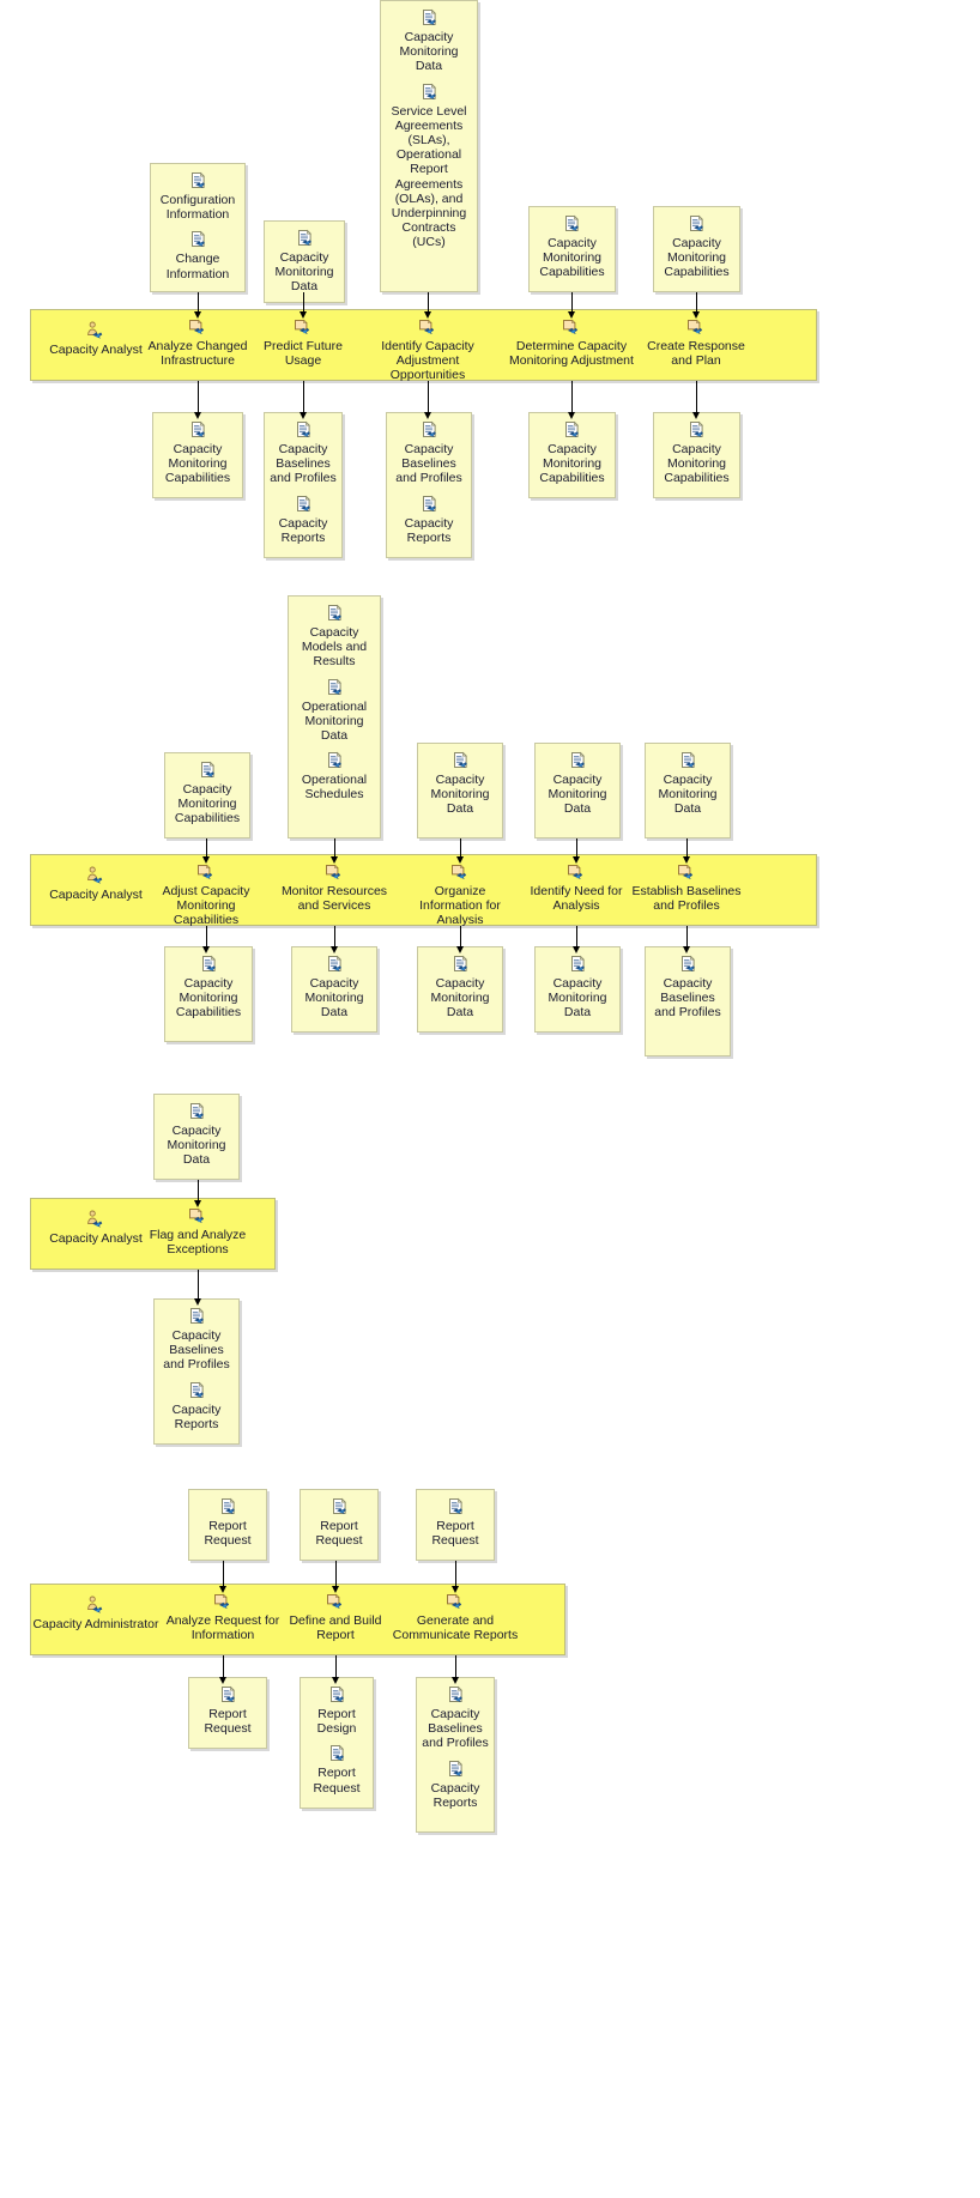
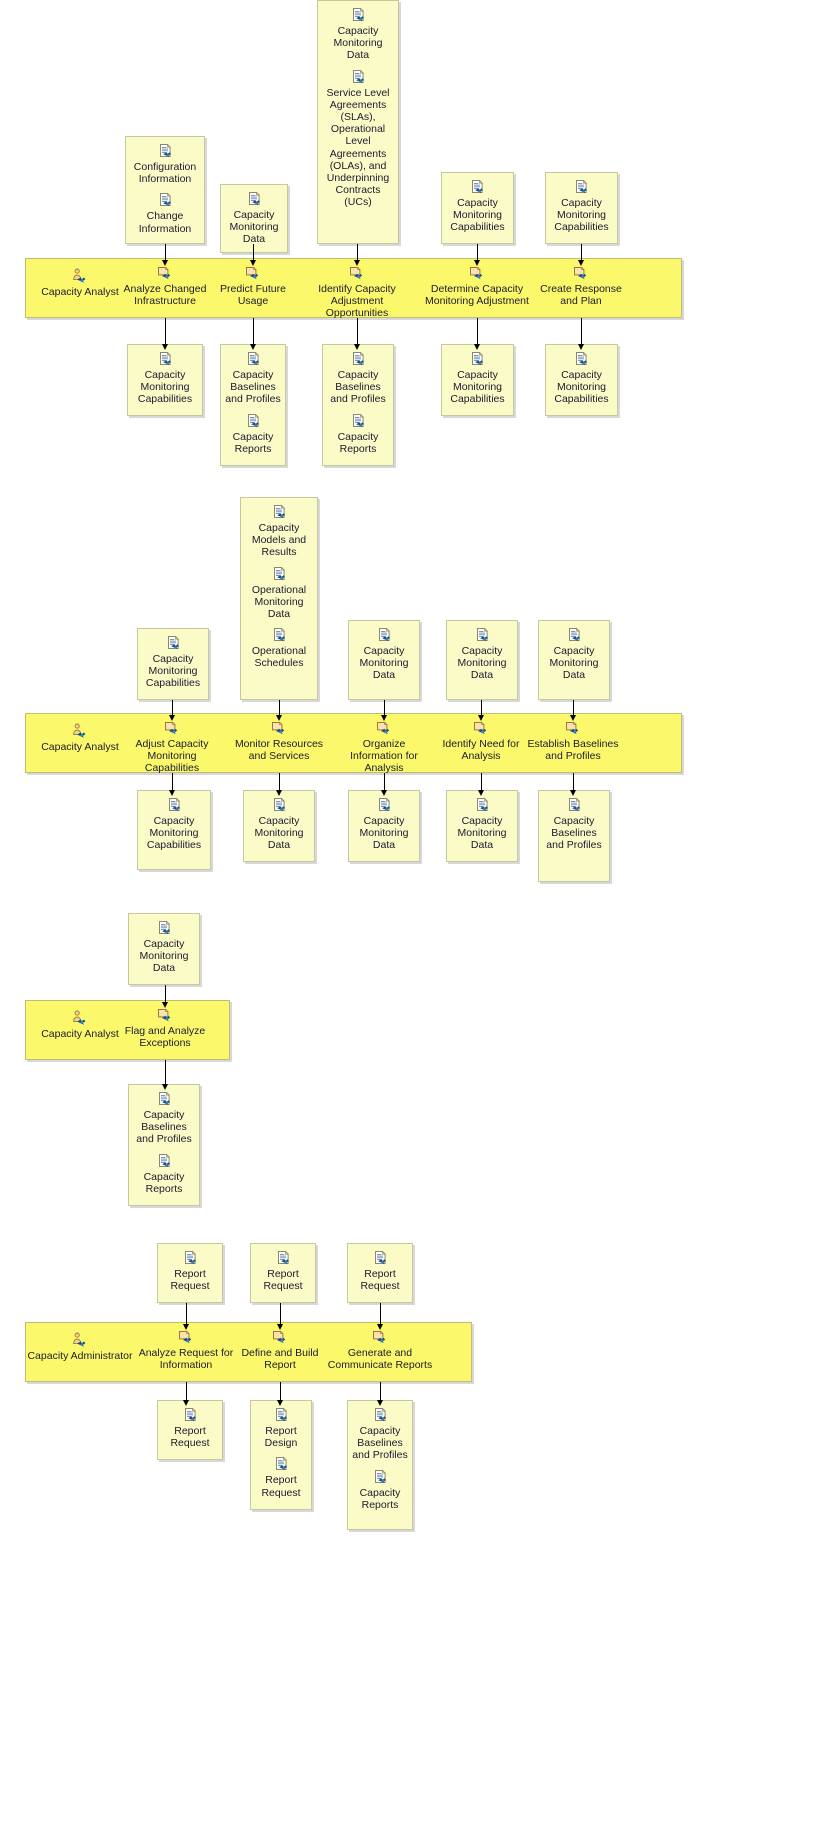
  Capacity Analyst
  Analyze Changed Infrastructure
  Predict Future Usage
  Identify Capacity Adjustment Opportunities
  Determine Capacity Monitoring Adjustment
  Create Response and Plan
  Configuration Information
  Change Information
  Capacity Monitoring Data
  Capacity Monitoring Data
- Service Level Agreements (SLAs), Operational Report Agreements (OLAs), and Underpinning Contracts (UCs)
+ Service Level Agreements (SLAs), Operational Level Agreements (OLAs), and Underpinning Contracts (UCs)
  Capacity Monitoring Capabilities
  Capacity Monitoring Capabilities
  Capacity Monitoring Capabilities
  Capacity Baselines and Profiles
  Capacity Reports
  Capacity Baselines and Profiles
  Capacity Reports
  Capacity Monitoring Capabilities
  Capacity Monitoring Capabilities
  Capacity Analyst
  Adjust Capacity Monitoring Capabilities
  Monitor Resources and Services
  Organize Information for Analysis
  Identify Need for Analysis
  Establish Baselines and Profiles
  Capacity Monitoring Capabilities
  Capacity Models and Results
  Operational Monitoring Data
  Operational Schedules
  Capacity Monitoring Data
  Capacity Monitoring Data
  Capacity Monitoring Data
  Capacity Monitoring Capabilities
  Capacity Monitoring Data
  Capacity Monitoring Data
  Capacity Monitoring Data
  Capacity Baselines and Profiles
  Capacity Analyst
  Flag and Analyze Exceptions
  Capacity Monitoring Data
  Capacity Baselines and Profiles
  Capacity Reports
  Capacity Administrator
  Analyze Request for Information
  Define and Build Report
  Generate and Communicate Reports
  Report Request
  Report Request
  Report Request
  Report Request
  Report Design
  Report Request
  Capacity Baselines and Profiles
  Capacity Reports
